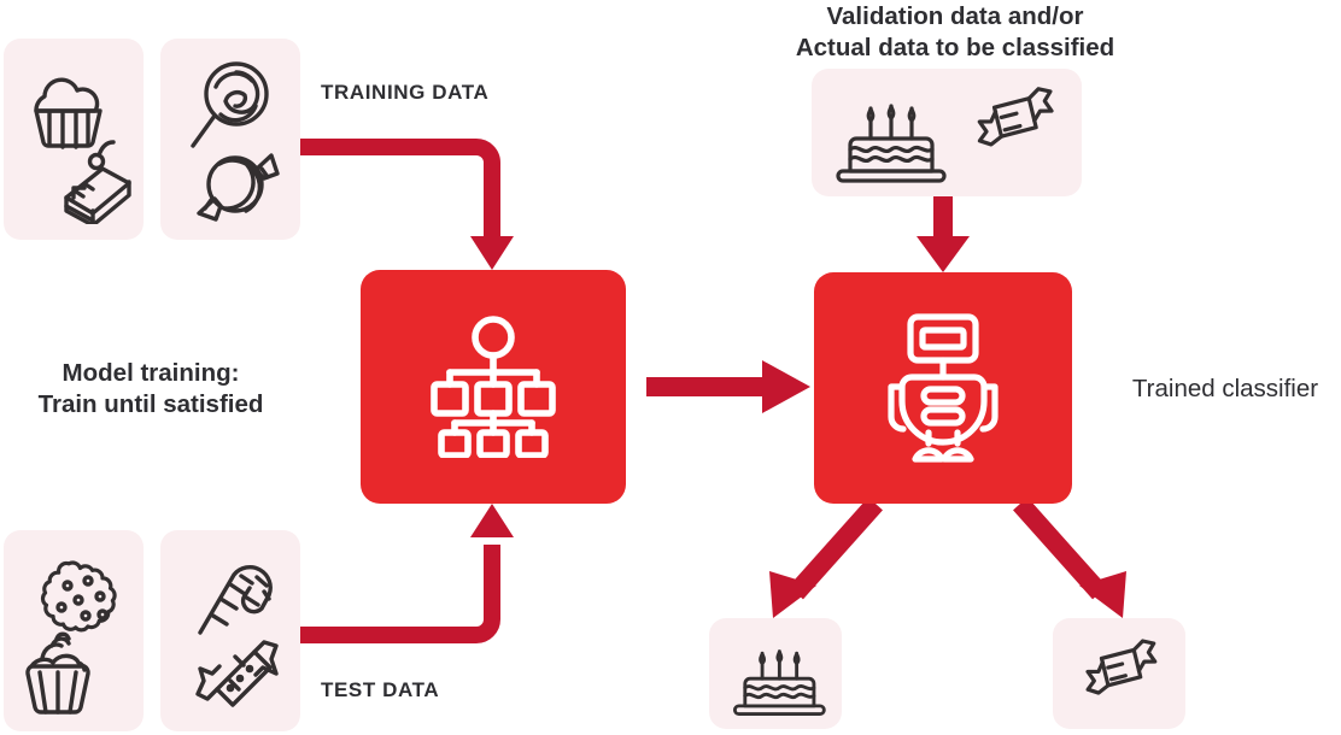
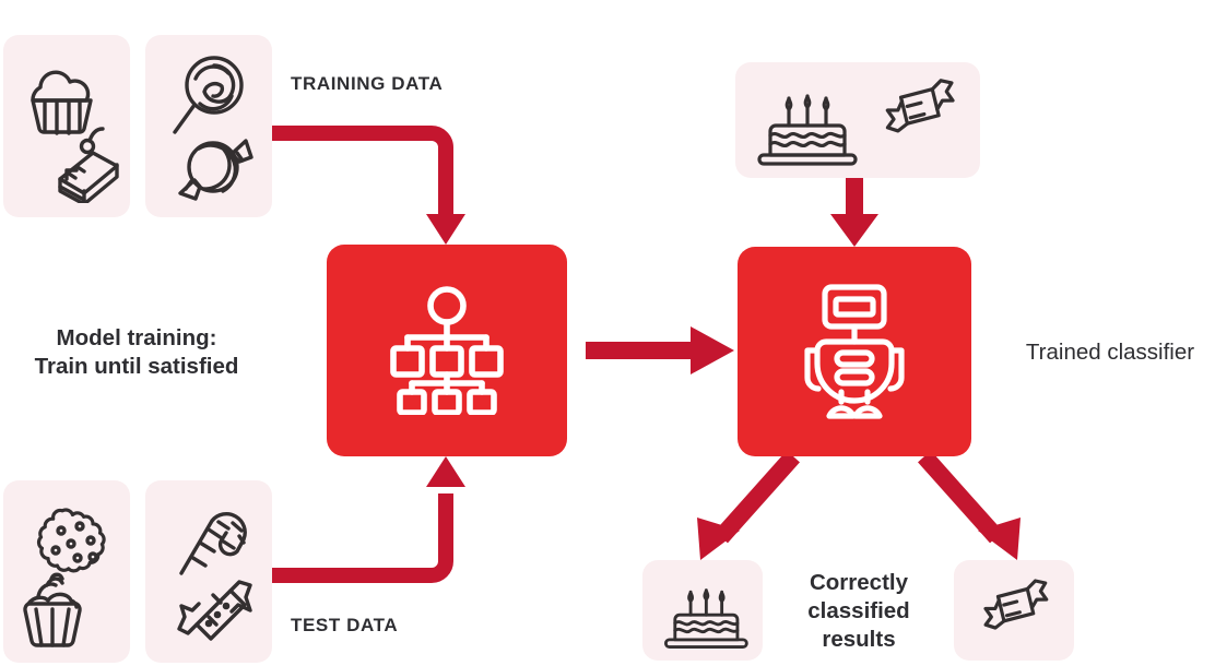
  TRAINING DATA
  Model training:
  Train until satisfied
  TEST DATA
- Validation data and/or
- Actual data to be classified
  Trained classifier
+ Correctly
+ classified
+ results
